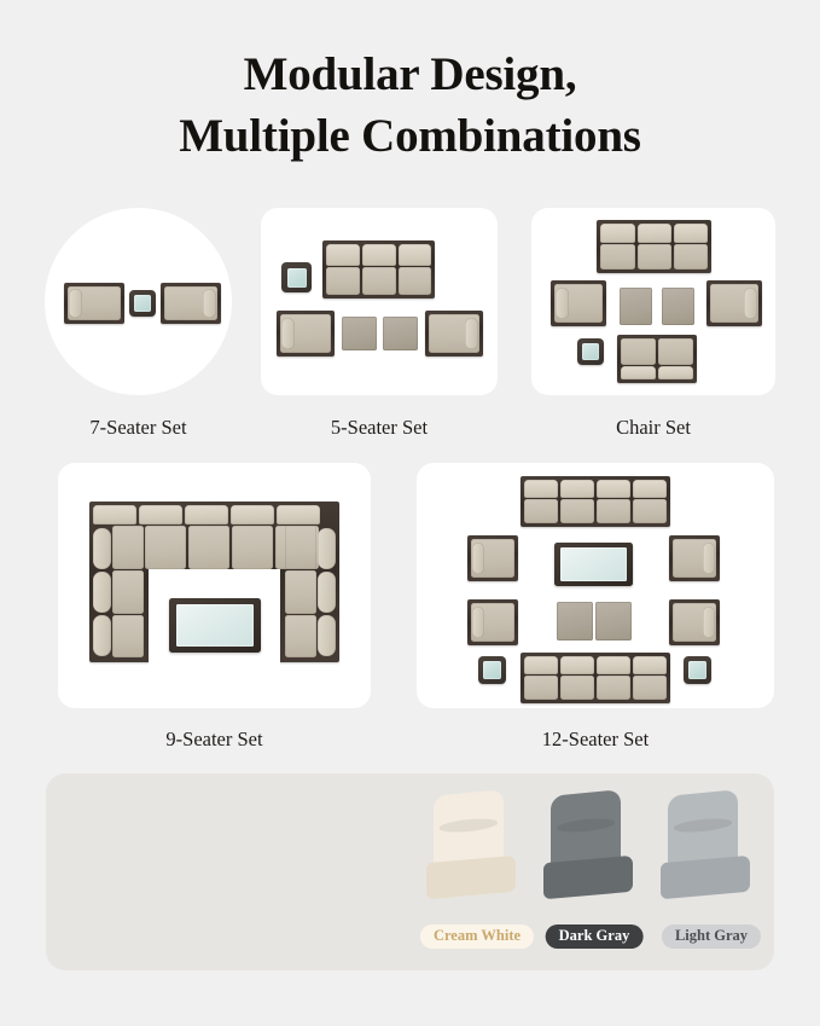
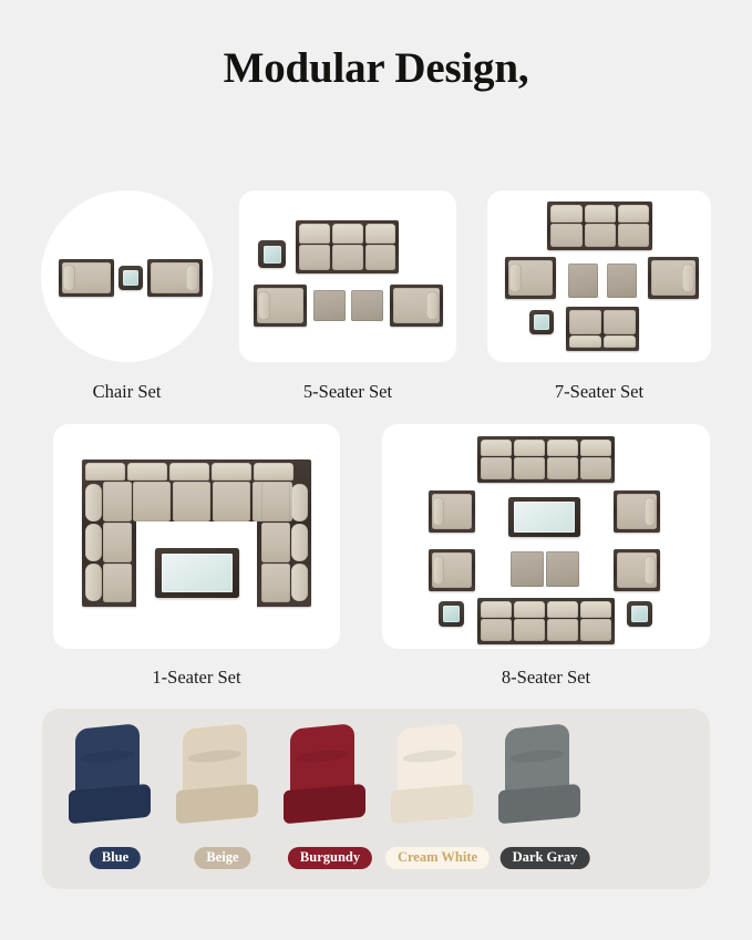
  Modular Design,
- Multiple Combinations
- 7-Seater Set
+ Chair Set
  5-Seater Set
- Chair Set
+ 7-Seater Set
- 9-Seater Set
+ 1-Seater Set
- 12-Seater Set
+ 8-Seater Set
+ Blue
+ Beige
+ Burgundy
  Cream White
  Dark Gray
- Light Gray
